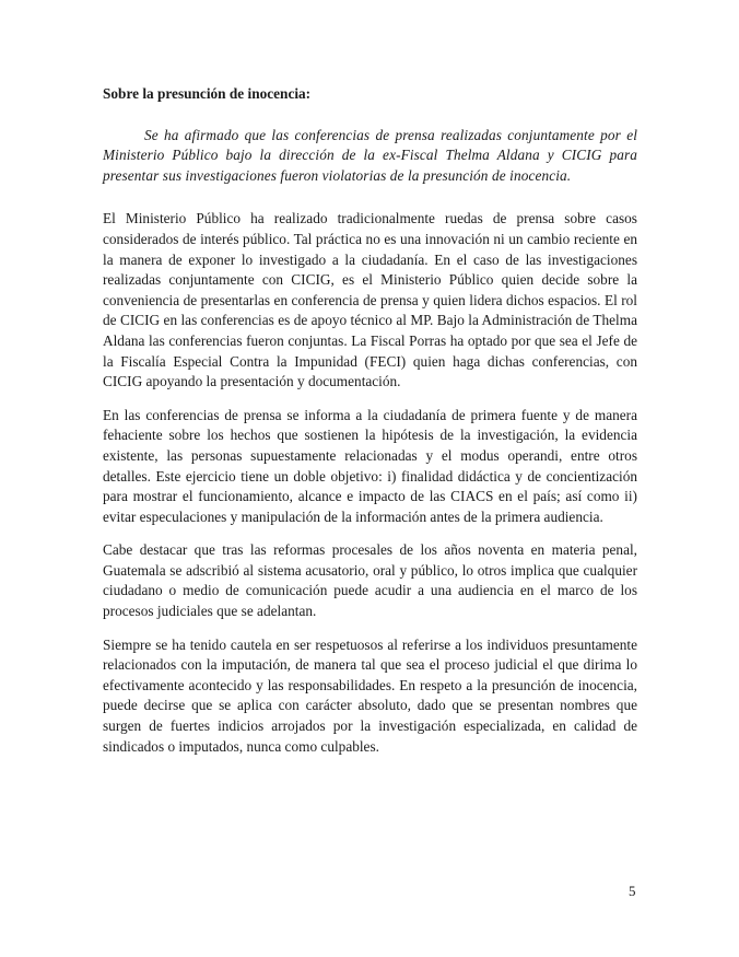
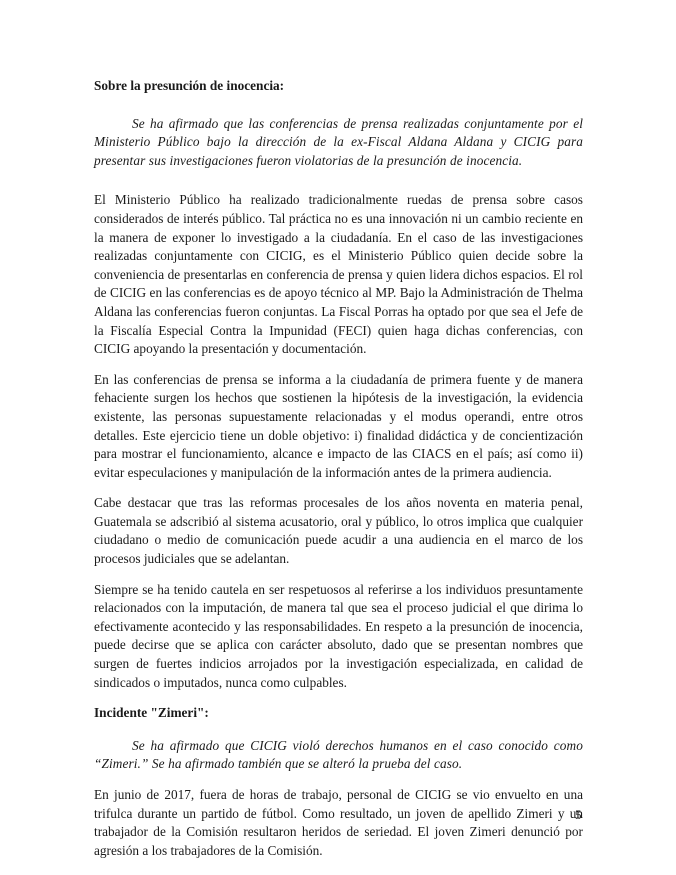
  Sobre la presunción de inocencia:
- Se ha afirmado que las conferencias de prensa realizadas conjuntamente por el Ministerio Público bajo la dirección de la ex-Fiscal Thelma Aldana y CICIG para presentar sus investigaciones fueron violatorias de la presunción de inocencia.
+ Se ha afirmado que las conferencias de prensa realizadas conjuntamente por el Ministerio Público bajo la dirección de la ex-Fiscal Aldana Aldana y CICIG para presentar sus investigaciones fueron violatorias de la presunción de inocencia.
  El Ministerio Público ha realizado tradicionalmente ruedas de prensa sobre casos considerados de interés público. Tal práctica no es una innovación ni un cambio reciente en la manera de exponer lo investigado a la ciudadanía. En el caso de las investigaciones realizadas conjuntamente con CICIG, es el Ministerio Público quien decide sobre la conveniencia de presentarlas en conferencia de prensa y quien lidera dichos espacios. El rol de CICIG en las conferencias es de apoyo técnico al MP. Bajo la Administración de Thelma Aldana las conferencias fueron conjuntas. La Fiscal Porras ha optado por que sea el Jefe de la Fiscalía Especial Contra la Impunidad (FECI) quien haga dichas conferencias, con CICIG apoyando la presentación y documentación.
- En las conferencias de prensa se informa a la ciudadanía de primera fuente y de manera fehaciente sobre los hechos que sostienen la hipótesis de la investigación, la evidencia existente, las personas supuestamente relacionadas y el modus operandi, entre otros detalles. Este ejercicio tiene un doble objetivo: i) finalidad didáctica y de concientización para mostrar el funcionamiento, alcance e impacto de las CIACS en el país; así como ii) evitar especulaciones y manipulación de la información antes de la primera audiencia.
+ En las conferencias de prensa se informa a la ciudadanía de primera fuente y de manera fehaciente surgen los hechos que sostienen la hipótesis de la investigación, la evidencia existente, las personas supuestamente relacionadas y el modus operandi, entre otros detalles. Este ejercicio tiene un doble objetivo: i) finalidad didáctica y de concientización para mostrar el funcionamiento, alcance e impacto de las CIACS en el país; así como ii) evitar especulaciones y manipulación de la información antes de la primera audiencia.
  Cabe destacar que tras las reformas procesales de los años noventa en materia penal, Guatemala se adscribió al sistema acusatorio, oral y público, lo otros implica que cualquier ciudadano o medio de comunicación puede acudir a una audiencia en el marco de los procesos judiciales que se adelantan.
  Siempre se ha tenido cautela en ser respetuosos al referirse a los individuos presuntamente relacionados con la imputación, de manera tal que sea el proceso judicial el que dirima lo efectivamente acontecido y las responsabilidades. En respeto a la presunción de inocencia, puede decirse que se aplica con carácter absoluto, dado que se presentan nombres que surgen de fuertes indicios arrojados por la investigación especializada, en calidad de sindicados o imputados, nunca como culpables.
+ Incidente "Zimeri":
+ Se ha afirmado que CICIG violó derechos humanos en el caso conocido como “Zimeri.” Se ha afirmado también que se alteró la prueba del caso.
+ En junio de 2017, fuera de horas de trabajo, personal de CICIG se vio envuelto en una trifulca durante un partido de fútbol. Como resultado, un joven de apellido Zimeri y un trabajador de la Comisión resultaron heridos de seriedad. El joven Zimeri denunció por agresión a los trabajadores de la Comisión.
  5
